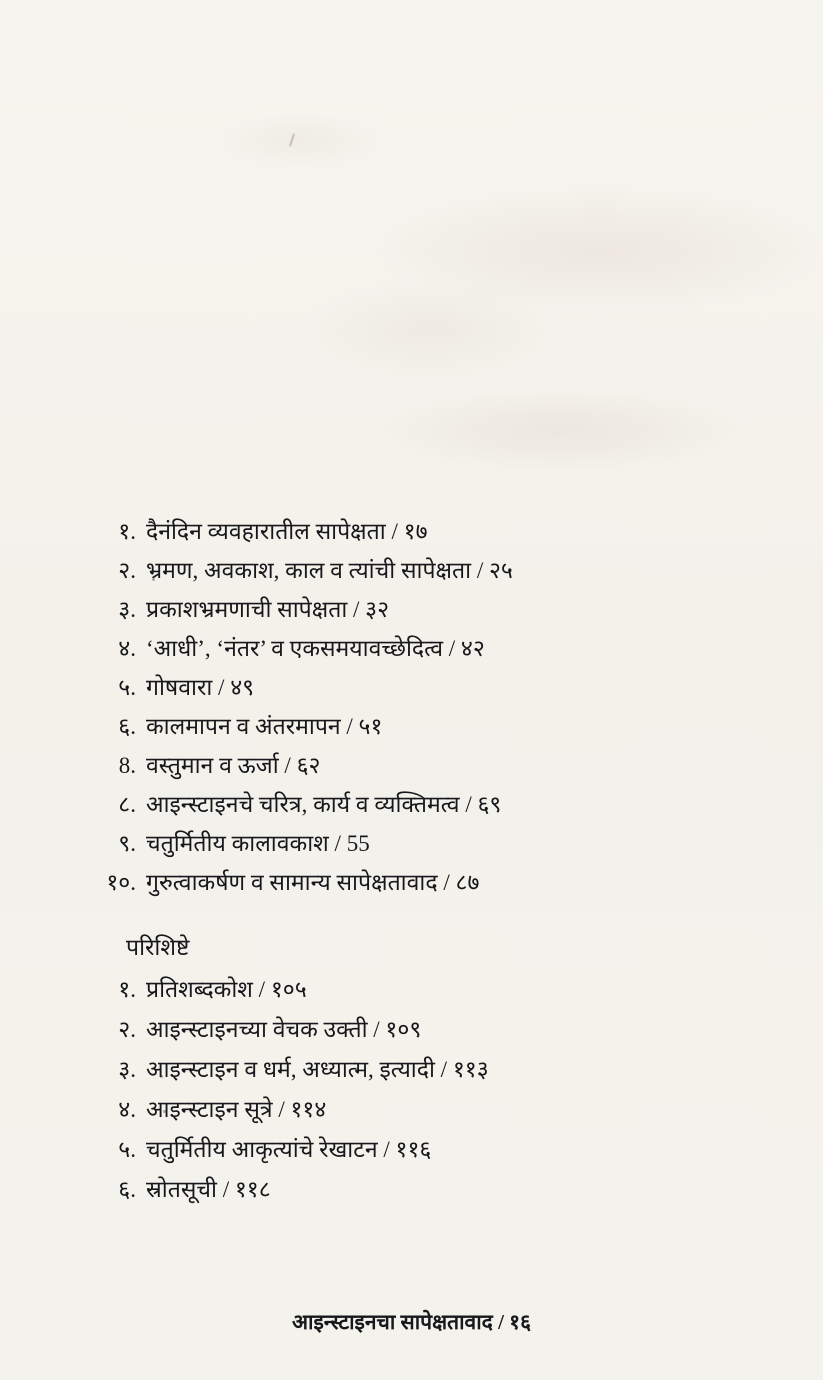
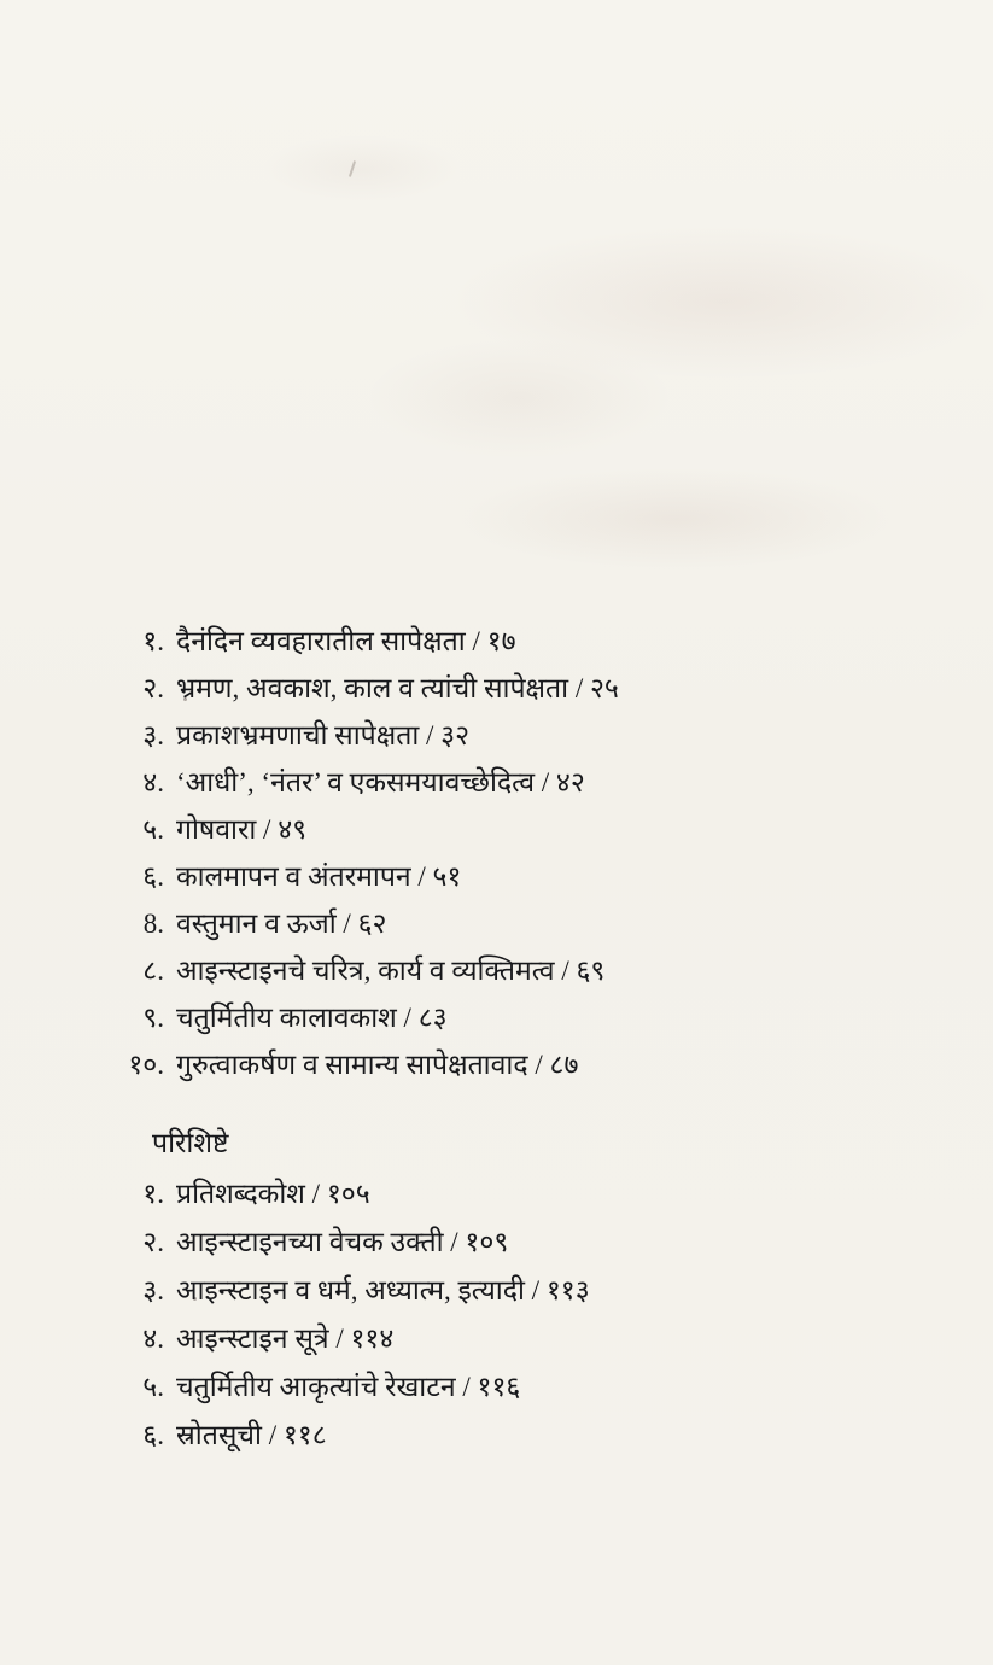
  १.
  दैनंदिन व्यवहारातील सापेक्षता / १७
  २.
  भ्रमण, अवकाश, काल व त्यांची सापेक्षता / २५
  ३.
  प्रकाशभ्रमणाची सापेक्षता / ३२
  ४.
  ‘आधी’, ‘नंतर’ व एकसमयावच्छेदित्व / ४२
  ५.
  गोषवारा / ४९
  ६.
  कालमापन व अंतरमापन / ५१
  8.
  वस्तुमान व ऊर्जा / ६२
  ८.
  आइन्स्टाइनचे चरित्र, कार्य व व्यक्तिमत्व / ६९
  ९.
- चतुर्मितीय कालावकाश / 55
+ चतुर्मितीय कालावकाश / ८३
  १०.
  गुरुत्वाकर्षण व सामान्य सापेक्षतावाद / ८७
  परिशिष्टे
  १.
  प्रतिशब्दकोश / १०५
  २.
  आइन्स्टाइनच्या वेचक उक्ती / १०९
  ३.
  आइन्स्टाइन व धर्म, अध्यात्म, इत्यादी / ११३
  ४.
  आइन्स्टाइन सूत्रे / ११४
  ५.
  चतुर्मितीय आकृत्यांचे रेखाटन / ११६
  ६.
  स्रोतसूची / ११८
- आइन्स्टाइनचा सापेक्षतावाद / १६
